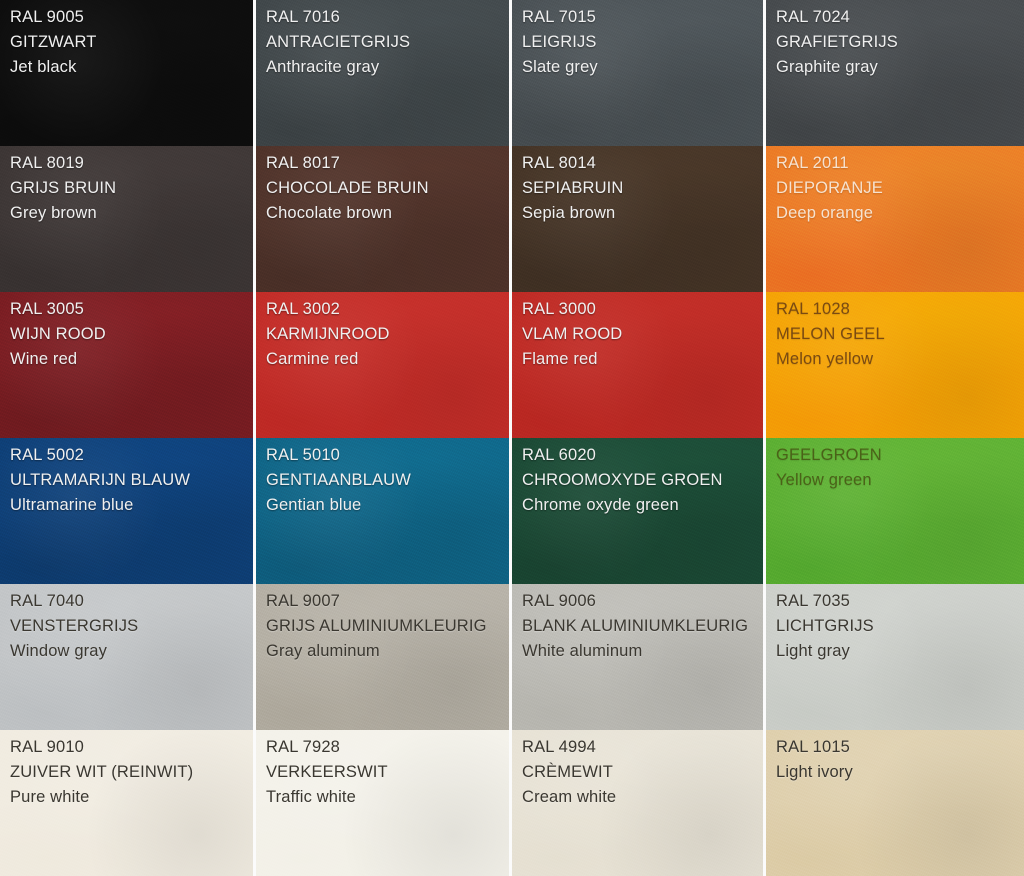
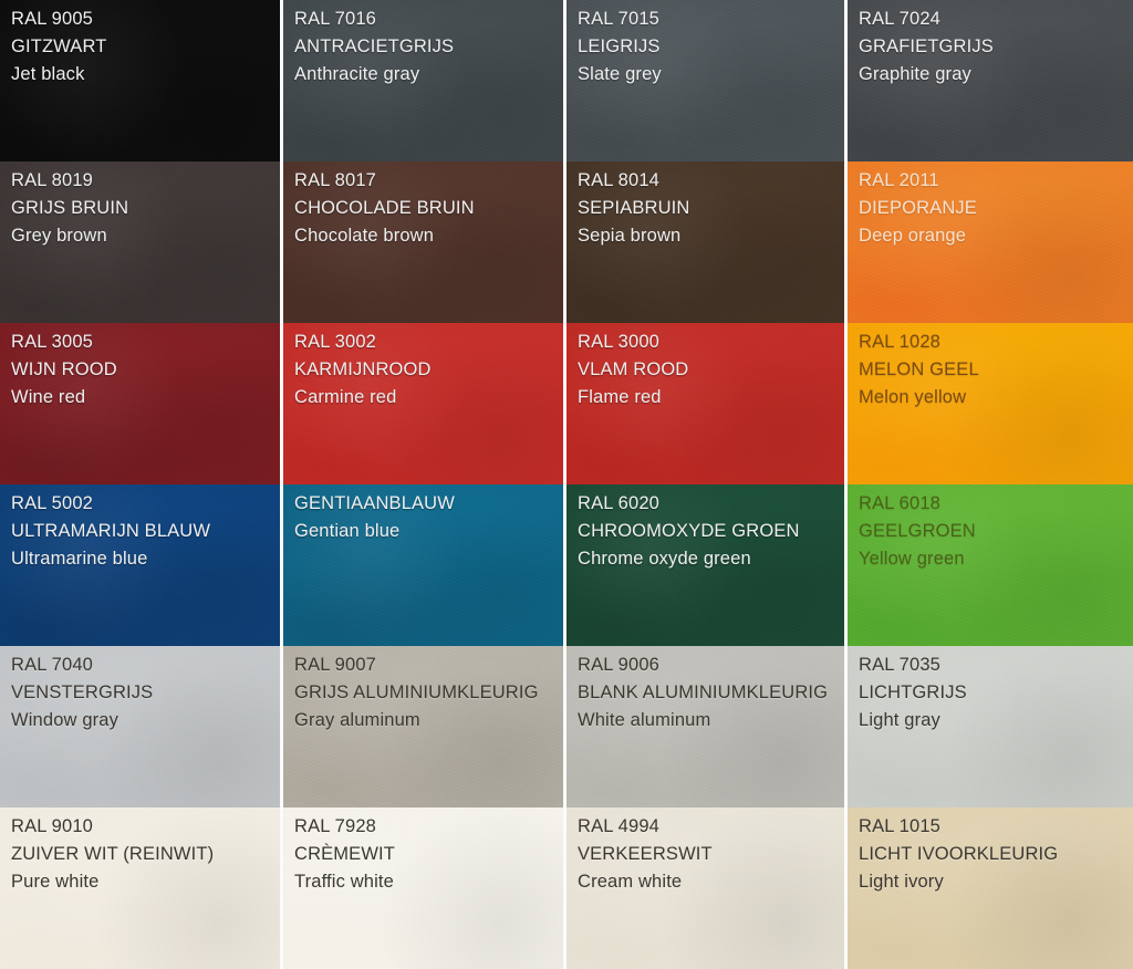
  RAL 9005
  GITZWART
  Jet black
  RAL 7016
  ANTRACIETGRIJS
  Anthracite gray
  RAL 7015
  LEIGRIJS
  Slate grey
  RAL 7024
  GRAFIETGRIJS
  Graphite gray
  RAL 8019
  GRIJS BRUIN
  Grey brown
  RAL 8017
  CHOCOLADE BRUIN
  Chocolate brown
  RAL 8014
  SEPIABRUIN
  Sepia brown
  RAL 2011
  DIEPORANJE
  Deep orange
  RAL 3005
  WIJN ROOD
  Wine red
  RAL 3002
  KARMIJNROOD
  Carmine red
  RAL 3000
  VLAM ROOD
  Flame red
  RAL 1028
  MELON GEEL
  Melon yellow
  RAL 5002
  ULTRAMARIJN BLAUW
  Ultramarine blue
- RAL 5010
  GENTIAANBLAUW
  Gentian blue
  RAL 6020
  CHROOMOXYDE GROEN
  Chrome oxyde green
+ RAL 6018
  GEELGROEN
  Yellow green
  RAL 7040
  VENSTERGRIJS
  Window gray
  RAL 9007
  GRIJS ALUMINIUMKLEURIG
  Gray aluminum
  RAL 9006
  BLANK ALUMINIUMKLEURIG
  White aluminum
  RAL 7035
  LICHTGRIJS
  Light gray
  RAL 9010
  ZUIVER WIT (REINWIT)
  Pure white
  RAL 7928
- VERKEERSWIT
+ CRÈMEWIT
  Traffic white
  RAL 4994
- CRÈMEWIT
+ VERKEERSWIT
  Cream white
  RAL 1015
+ LICHT IVOORKLEURIG
  Light ivory
